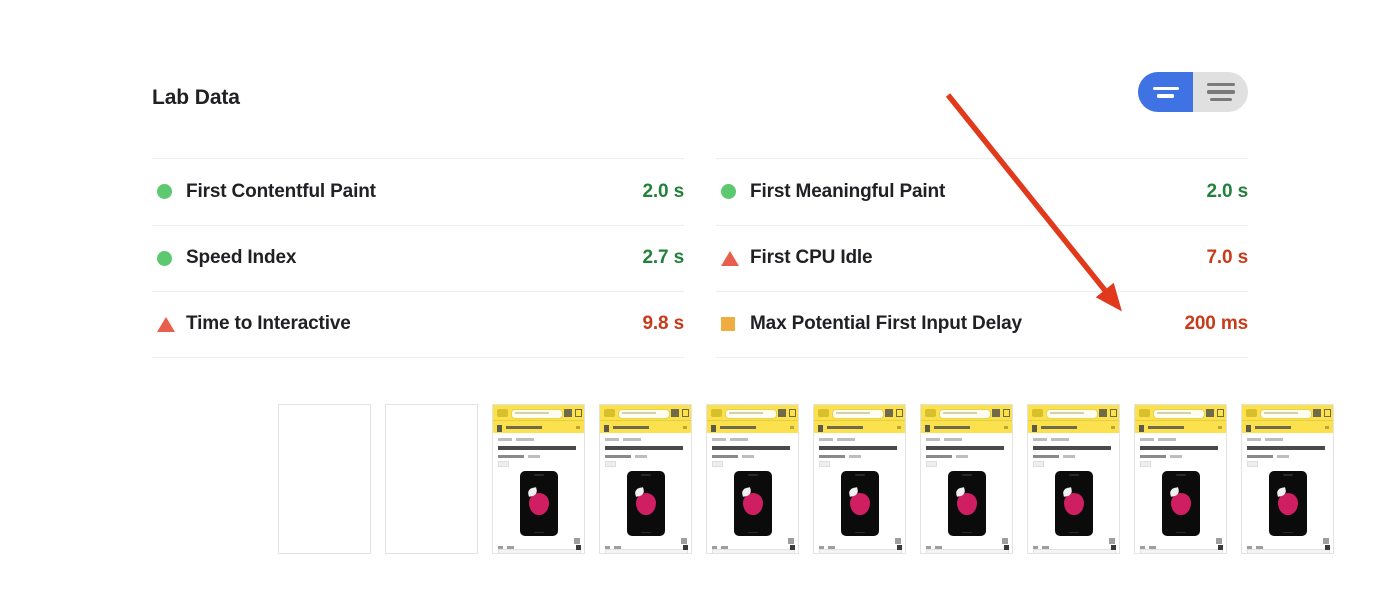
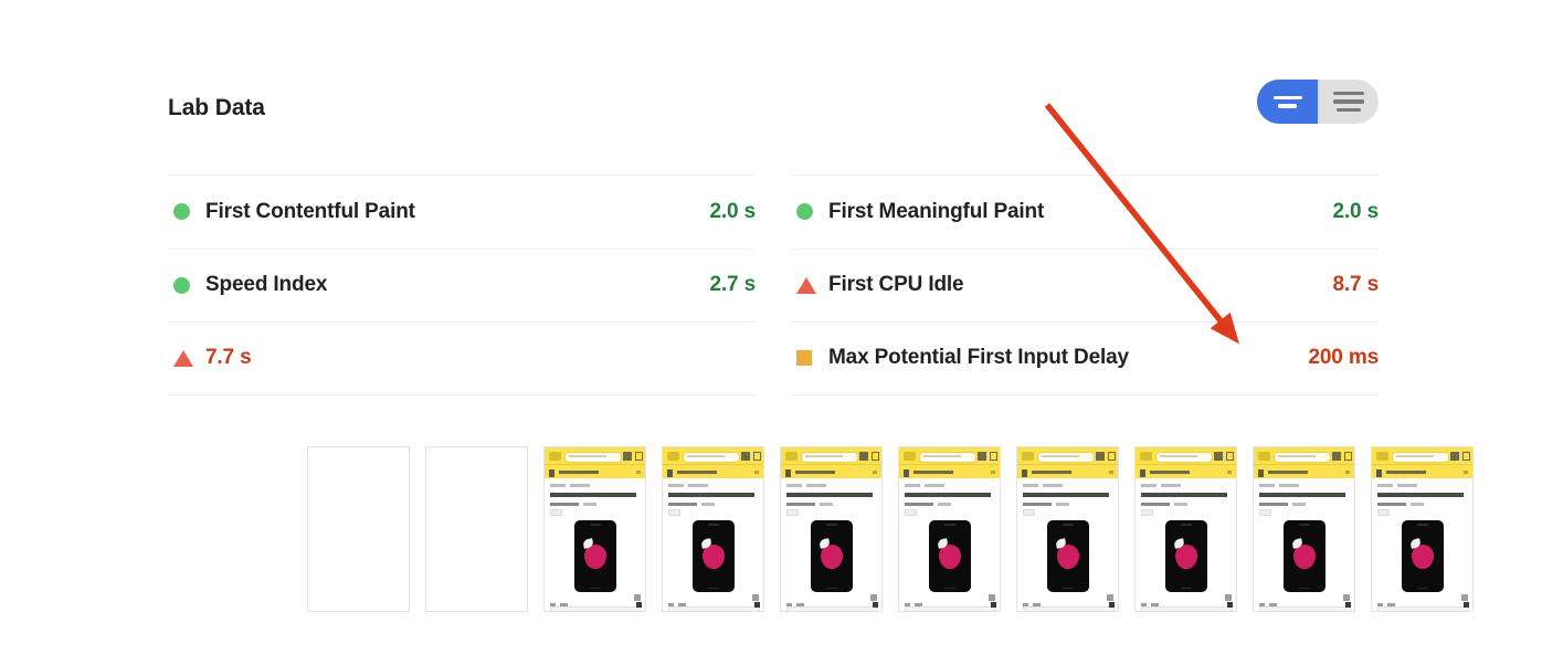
  Lab Data
  First Contentful Paint
  2.0 s
  Speed Index
  2.7 s
- Time to Interactive
- 9.8 s
+ 7.7 s
  First Meaningful Paint
  2.0 s
  First CPU Idle
- 7.0 s
+ 8.7 s
  Max Potential First Input Delay
  200 ms
